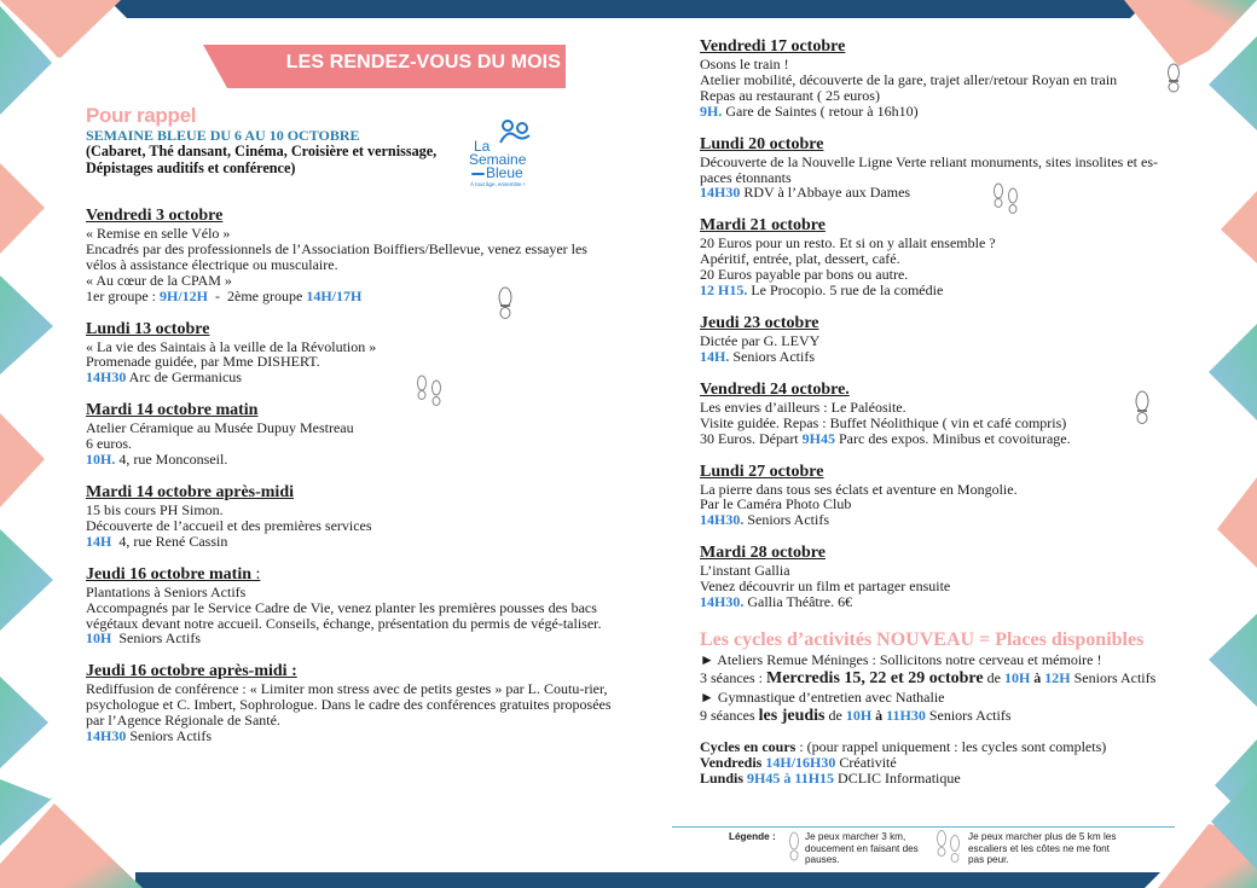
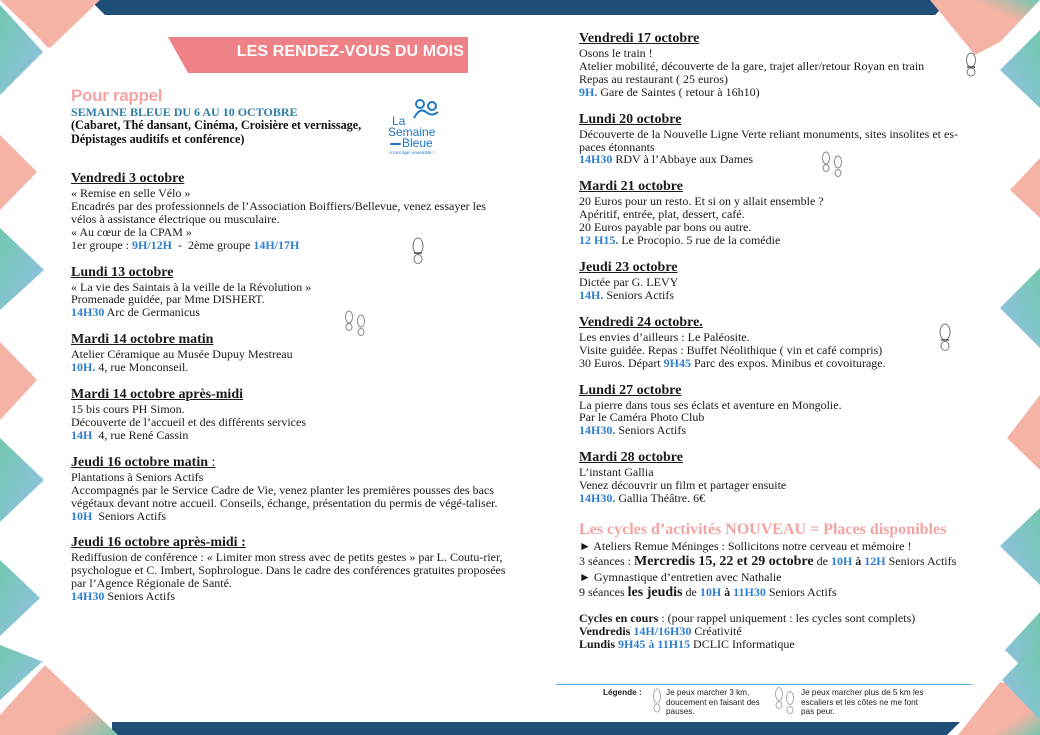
  LES RENDEZ-VOUS DU MOIS
  Pour rappel
  SEMAINE BLEUE DU 6 AU 10 OCTOBRE
  (Cabaret, Thé dansant, Cinéma, Croisière et vernissage, Dépistages auditifs et conférence)
  La
  Semaine
  Bleue
  Vendredi 3 octobre
  « Remise en selle Vélo »
  Encadrés par des professionnels de l’Association Boiffiers/Bellevue, venez essayer les vélos à assistance électrique ou musculaire.
  « Au cœur de la CPAM »
  1er groupe : 9H/12H - 2ème groupe 14H/17H
  Lundi 13 octobre
  « La vie des Saintais à la veille de la Révolution »
  Promenade guidée, par Mme DISHERT.
  14H30 Arc de Germanicus
  Mardi 14 octobre matin
  Atelier Céramique au Musée Dupuy Mestreau
- 6 euros.
  10H. 4, rue Monconseil.
  Mardi 14 octobre après-midi
  15 bis cours PH Simon.
- Découverte de l’accueil et des premières services
+ Découverte de l’accueil et des différents services
  14H 4, rue René Cassin
  Jeudi 16 octobre matin :
  Plantations à Seniors Actifs
  Accompagnés par le Service Cadre de Vie, venez planter les premières pousses des bacs végétaux devant notre accueil. Conseils, échange, présentation du permis de végé-taliser. 10H Seniors Actifs
  Jeudi 16 octobre après-midi :
  Rediffusion de conférence : « Limiter mon stress avec de petits gestes » par L. Coutu-rier, psychologue et C. Imbert, Sophrologue. Dans le cadre des conférences gratuites proposées par l’Agence Régionale de Santé.
  14H30 Seniors Actifs
  Vendredi 17 octobre
  Osons le train !
  Atelier mobilité, découverte de la gare, trajet aller/retour Royan en train
  Repas au restaurant ( 25 euros)
  9H. Gare de Saintes ( retour à 16h10)
  Lundi 20 octobre
  Découverte de la Nouvelle Ligne Verte reliant monuments, sites insolites et es-paces étonnants
  14H30 RDV à l’Abbaye aux Dames
  Mardi 21 octobre
  20 Euros pour un resto. Et si on y allait ensemble ?
  Apéritif, entrée, plat, dessert, café.
  20 Euros payable par bons ou autre.
  12 H15. Le Procopio. 5 rue de la comédie
  Jeudi 23 octobre
  Dictée par G. LEVY
  14H. Seniors Actifs
  Vendredi 24 octobre.
  Les envies d’ailleurs : Le Paléosite.
  Visite guidée. Repas : Buffet Néolithique ( vin et café compris)
  30 Euros. Départ 9H45 Parc des expos. Minibus et covoiturage.
  Lundi 27 octobre
  La pierre dans tous ses éclats et aventure en Mongolie.
  Par le Caméra Photo Club
  14H30. Seniors Actifs
  Mardi 28 octobre
  L’instant Gallia
  Venez découvrir un film et partager ensuite
  14H30. Gallia Théâtre. 6€
  Les cycles d’activités NOUVEAU = Places disponibles
  ► Ateliers Remue Méninges : Sollicitons notre cerveau et mémoire !
  3 séances : Mercredis 15, 22 et 29 octobre de 10H à 12H Seniors Actifs
  ► Gymnastique d’entretien avec Nathalie
  9 séances les jeudis de 10H à 11H30 Seniors Actifs
  Cycles en cours : (pour rappel uniquement : les cycles sont complets)
  Vendredis 14H/16H30 Créativité
  Lundis 9H45 à 11H15 DCLIC Informatique
  Légende :
  Je peux marcher 3 km, doucement en faisant des pauses.
  Je peux marcher plus de 5 km les escaliers et les côtes ne me font pas peur.
